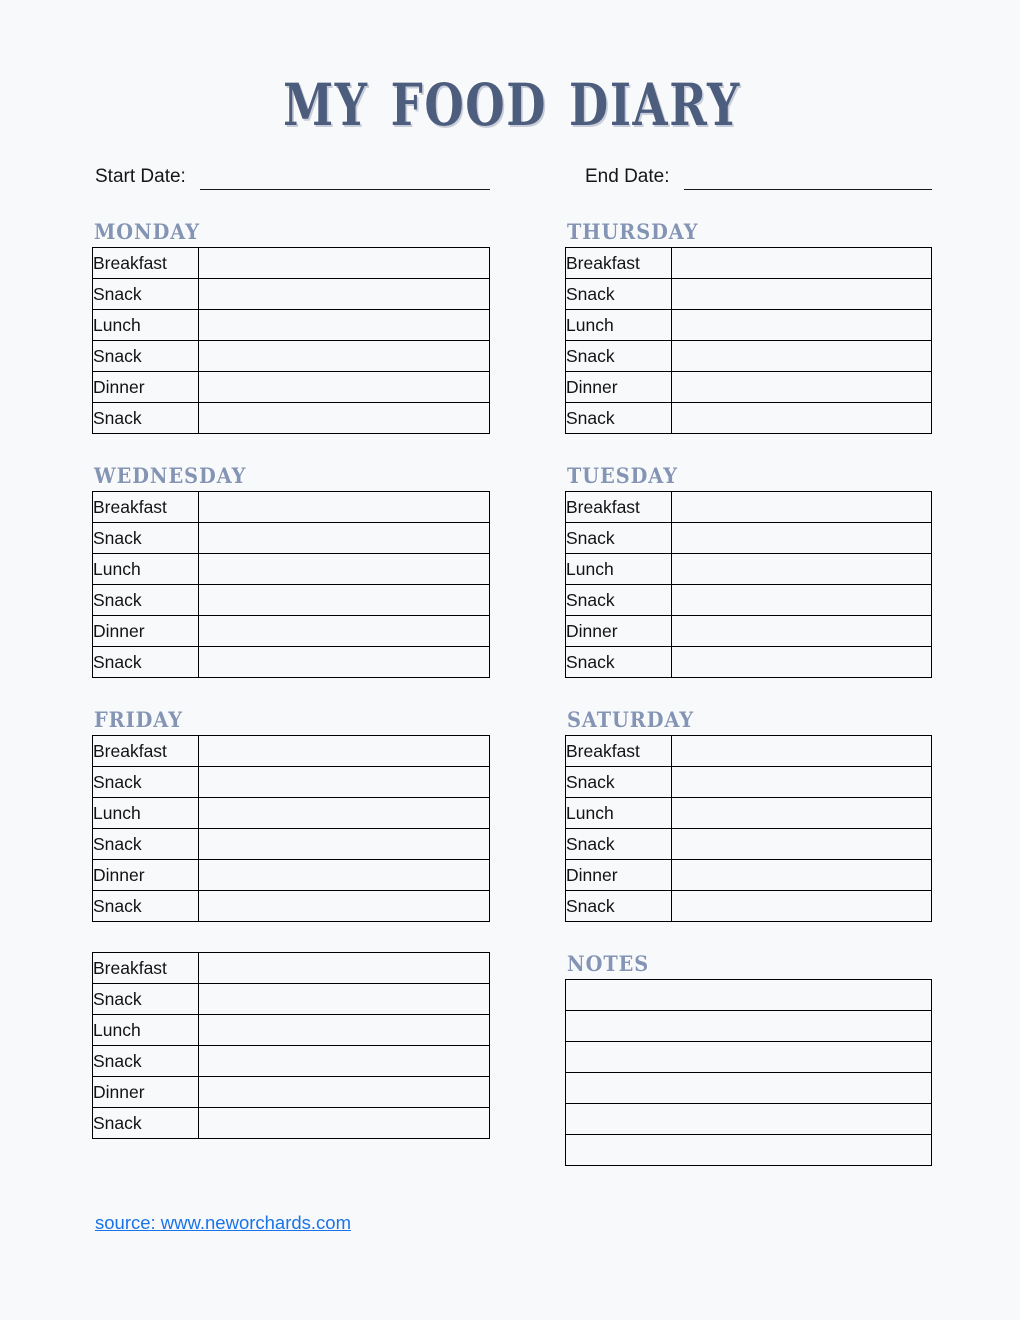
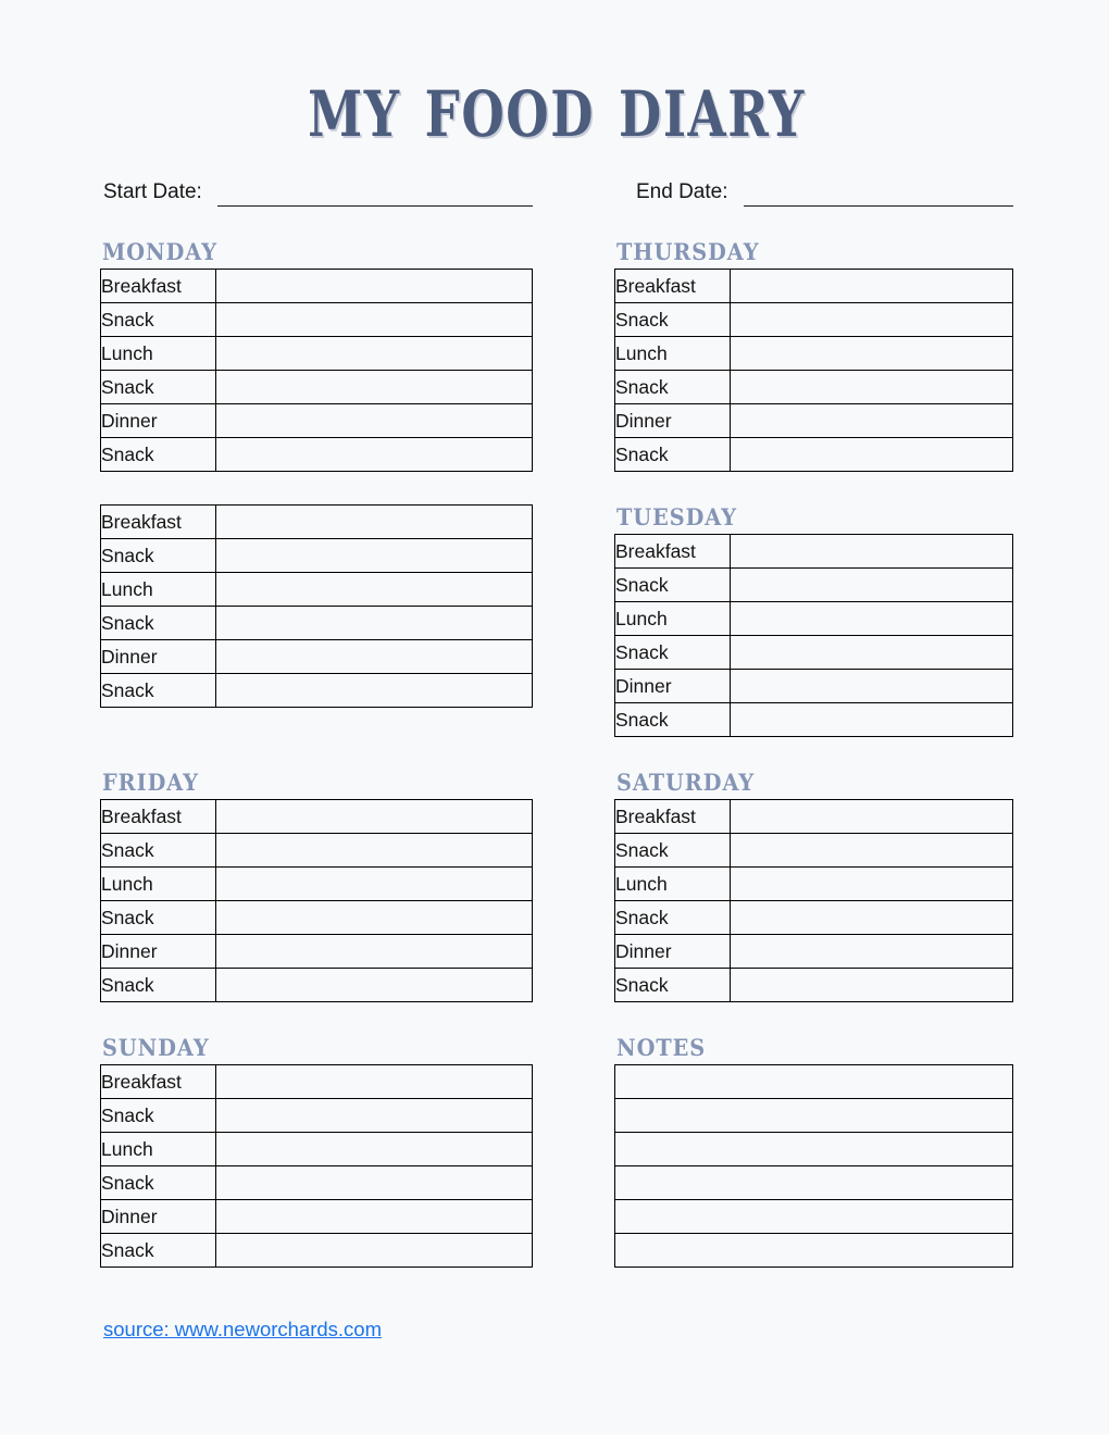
  MY FOOD DIARY
  Start Date:
  End Date:
  MONDAY
  Breakfast
  Snack
  Lunch
  Snack
  Dinner
  Snack
  THURSDAY
  Breakfast
  Snack
  Lunch
  Snack
  Dinner
  Snack
- WEDNESDAY
  Breakfast
  Snack
  Lunch
  Snack
  Dinner
  Snack
  TUESDAY
  Breakfast
  Snack
  Lunch
  Snack
  Dinner
  Snack
  FRIDAY
  Breakfast
  Snack
  Lunch
  Snack
  Dinner
  Snack
  SATURDAY
  Breakfast
  Snack
  Lunch
  Snack
  Dinner
  Snack
+ SUNDAY
  Breakfast
  Snack
  Lunch
  Snack
  Dinner
  Snack
  NOTES
  source: www.neworchards.com
